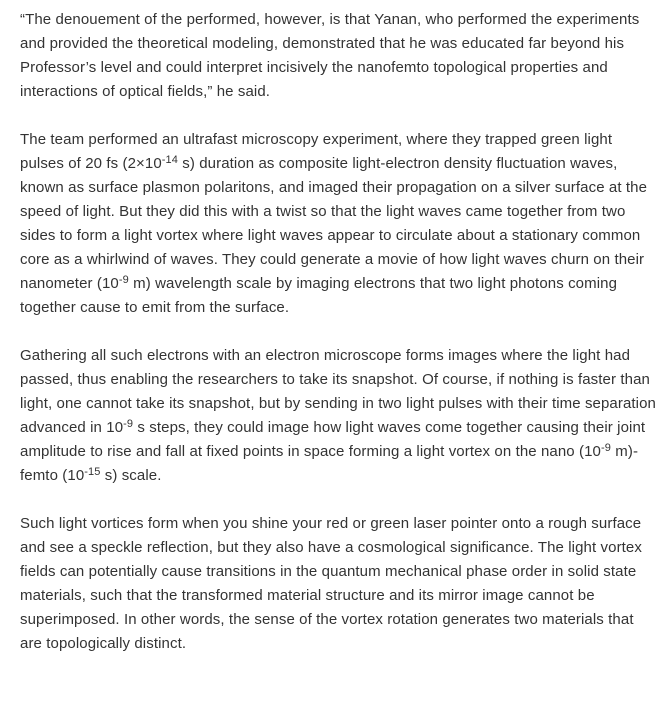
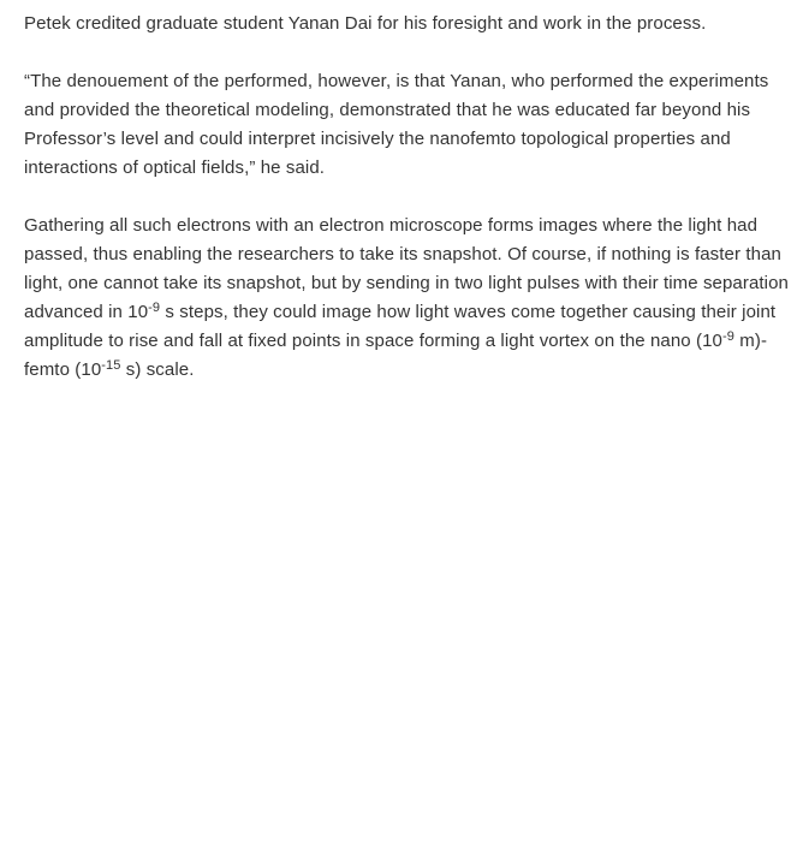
+ Petek credited graduate student Yanan Dai for his foresight and work in the process.
  “The denouement of the performed, however, is that Yanan, who performed the experiments and provided the theoretical modeling, demonstrated that he was educated far beyond his Professor’s level and could interpret incisively the nanofemto topological properties and interactions of optical fields,” he said.
- The team performed an ultrafast microscopy experiment, where they trapped green light pulses of 20 fs (2×10-14 s) duration as composite light-electron density fluctuation waves, known as surface plasmon polaritons, and imaged their propagation on a silver surface at the speed of light. But they did this with a twist so that the light waves came together from two sides to form a light vortex where light waves appear to circulate about a stationary common core as a whirlwind of waves. They could generate a movie of how light waves churn on their nanometer (10-9 m) wavelength scale by imaging electrons that two light photons coming together cause to emit from the surface.
  Gathering all such electrons with an electron microscope forms images where the light had passed, thus enabling the researchers to take its snapshot. Of course, if nothing is faster than light, one cannot take its snapshot, but by sending in two light pulses with their time separation advanced in 10-9 s steps, they could image how light waves come together causing their joint amplitude to rise and fall at fixed points in space forming a light vortex on the nano (10-9 m)-femto (10-15 s) scale.
- Such light vortices form when you shine your red or green laser pointer onto a rough surface and see a speckle reflection, but they also have a cosmological significance. The light vortex fields can potentially cause transitions in the quantum mechanical phase order in solid state materials, such that the transformed material structure and its mirror image cannot be superimposed. In other words, the sense of the vortex rotation generates two materials that are topologically distinct.
